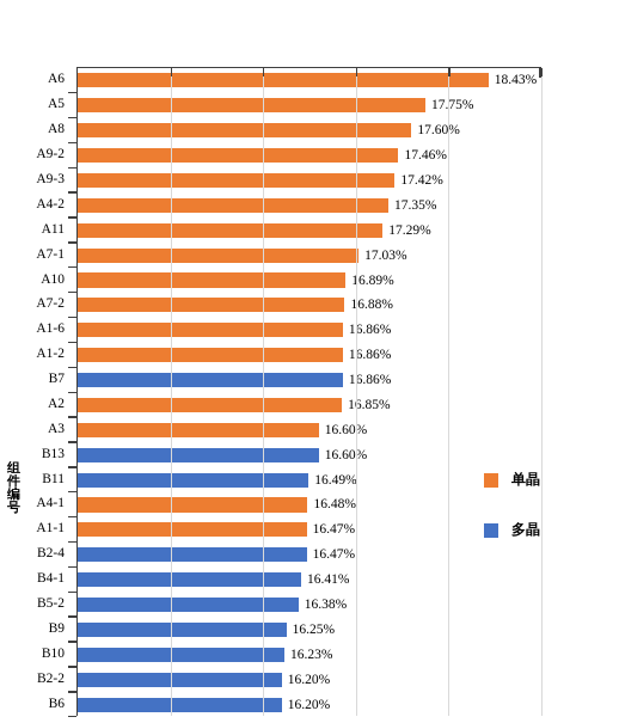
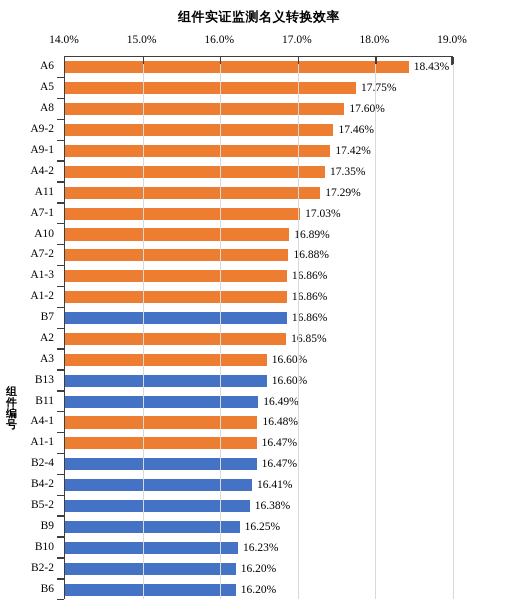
+ 组件实证监测名义转换效率
+ 14.0%
+ 15.0%
+ 16.0%
+ 17.0%
+ 18.0%
+ 19.0%
  组
  件
  编
  号
  A6
  A5
  A8
  A9-2
- A9-3
+ A9-1
  A4-2
  A11
  A7-1
  A10
  A7-2
- A1-6
+ A1-3
  A1-2
  B7
  A2
  A3
  B13
  B11
  A4-1
  A1-1
  B2-4
- B4-1
+ B4-2
  B5-2
  B9
  B10
  B2-2
  B6
  18.43%
  17.75%
  17.60%
  17.46%
  17.42%
  17.35%
  17.29%
  17.03%
  6.89%
  16.88%
  16.86%
  16.86%
  16.86%
  16.85%
  16.60%
  16.60%
  16.49%
  16.48%
  16.47%
  16.47%
  16.41%
  16.38%
  16.25%
  16.23%
  16.20%
  16.20%
- 单晶
- 多晶
